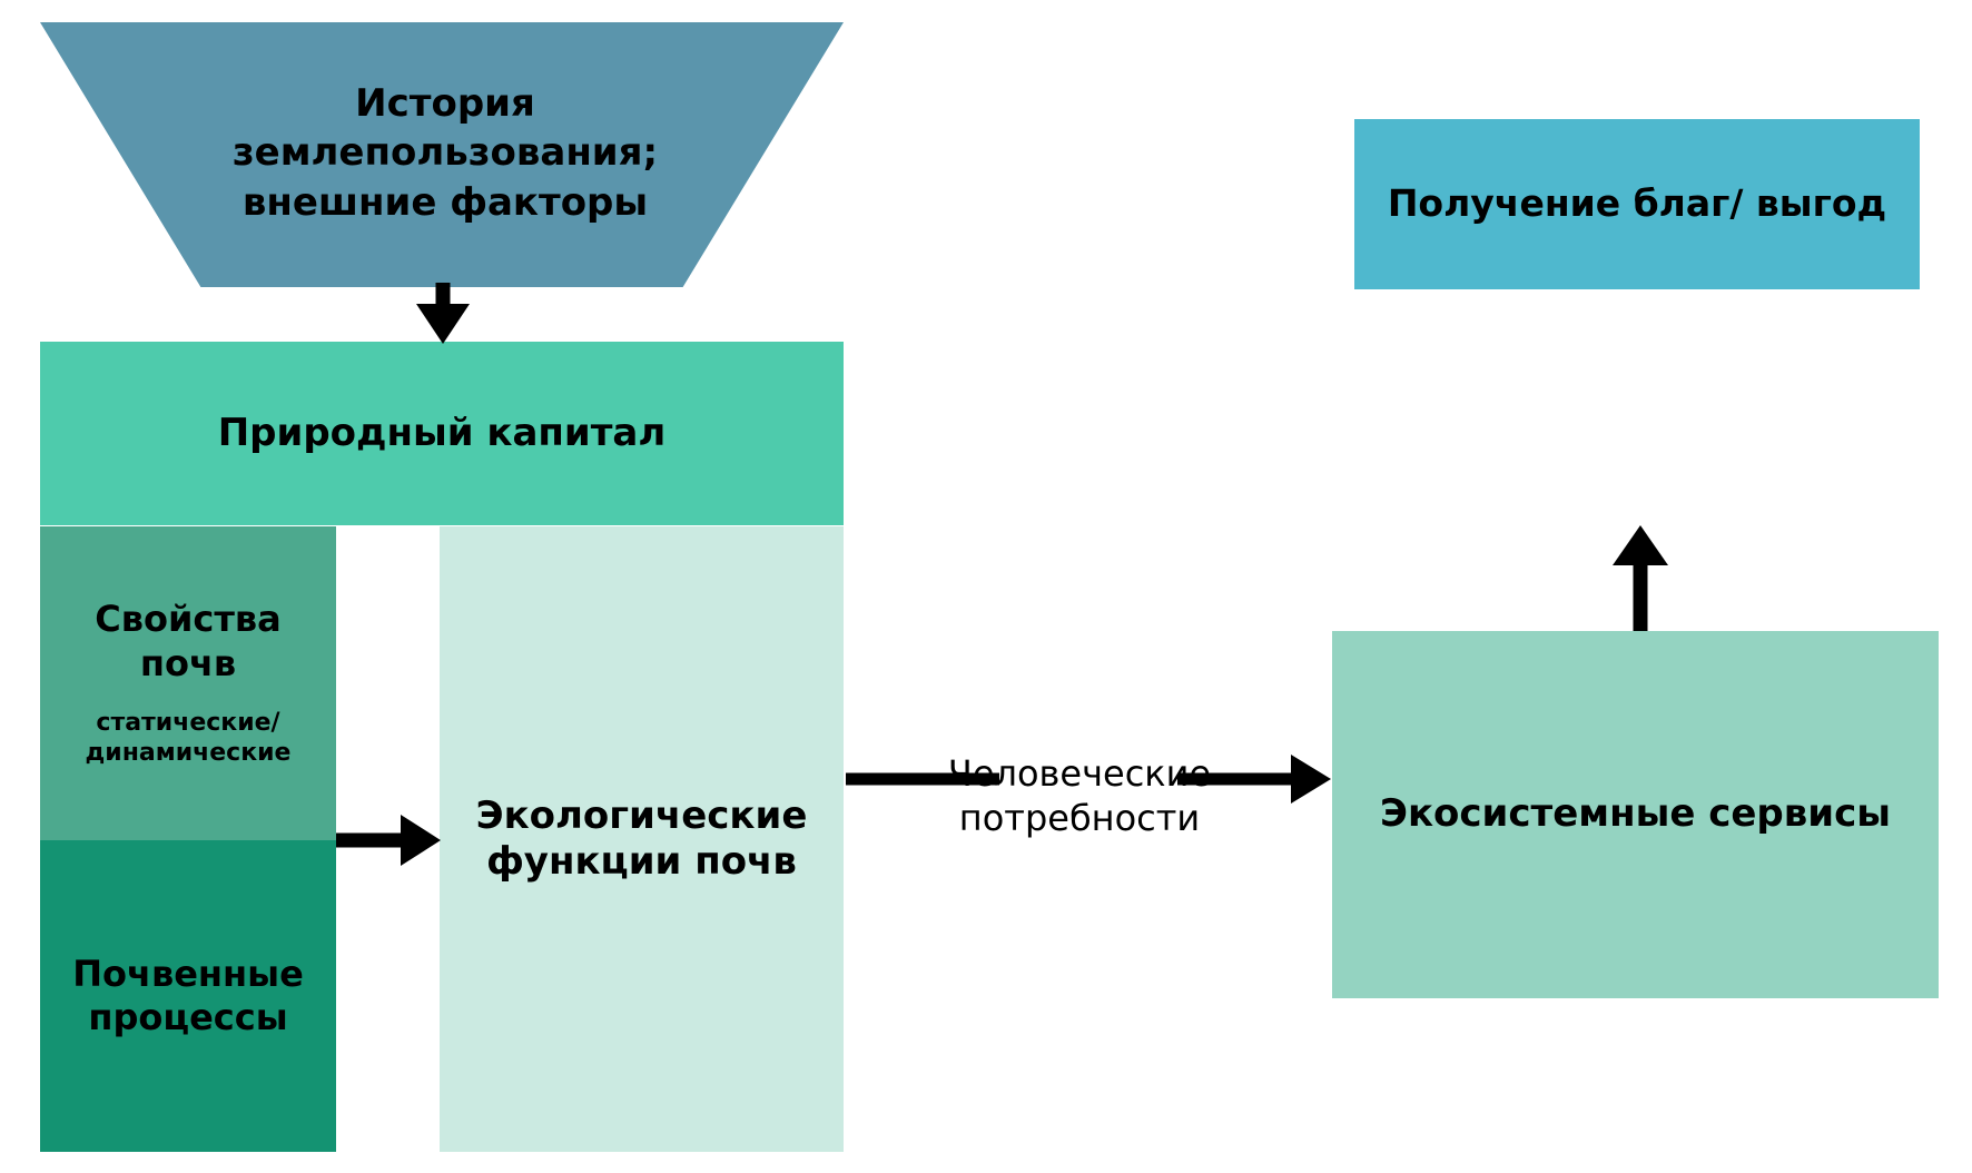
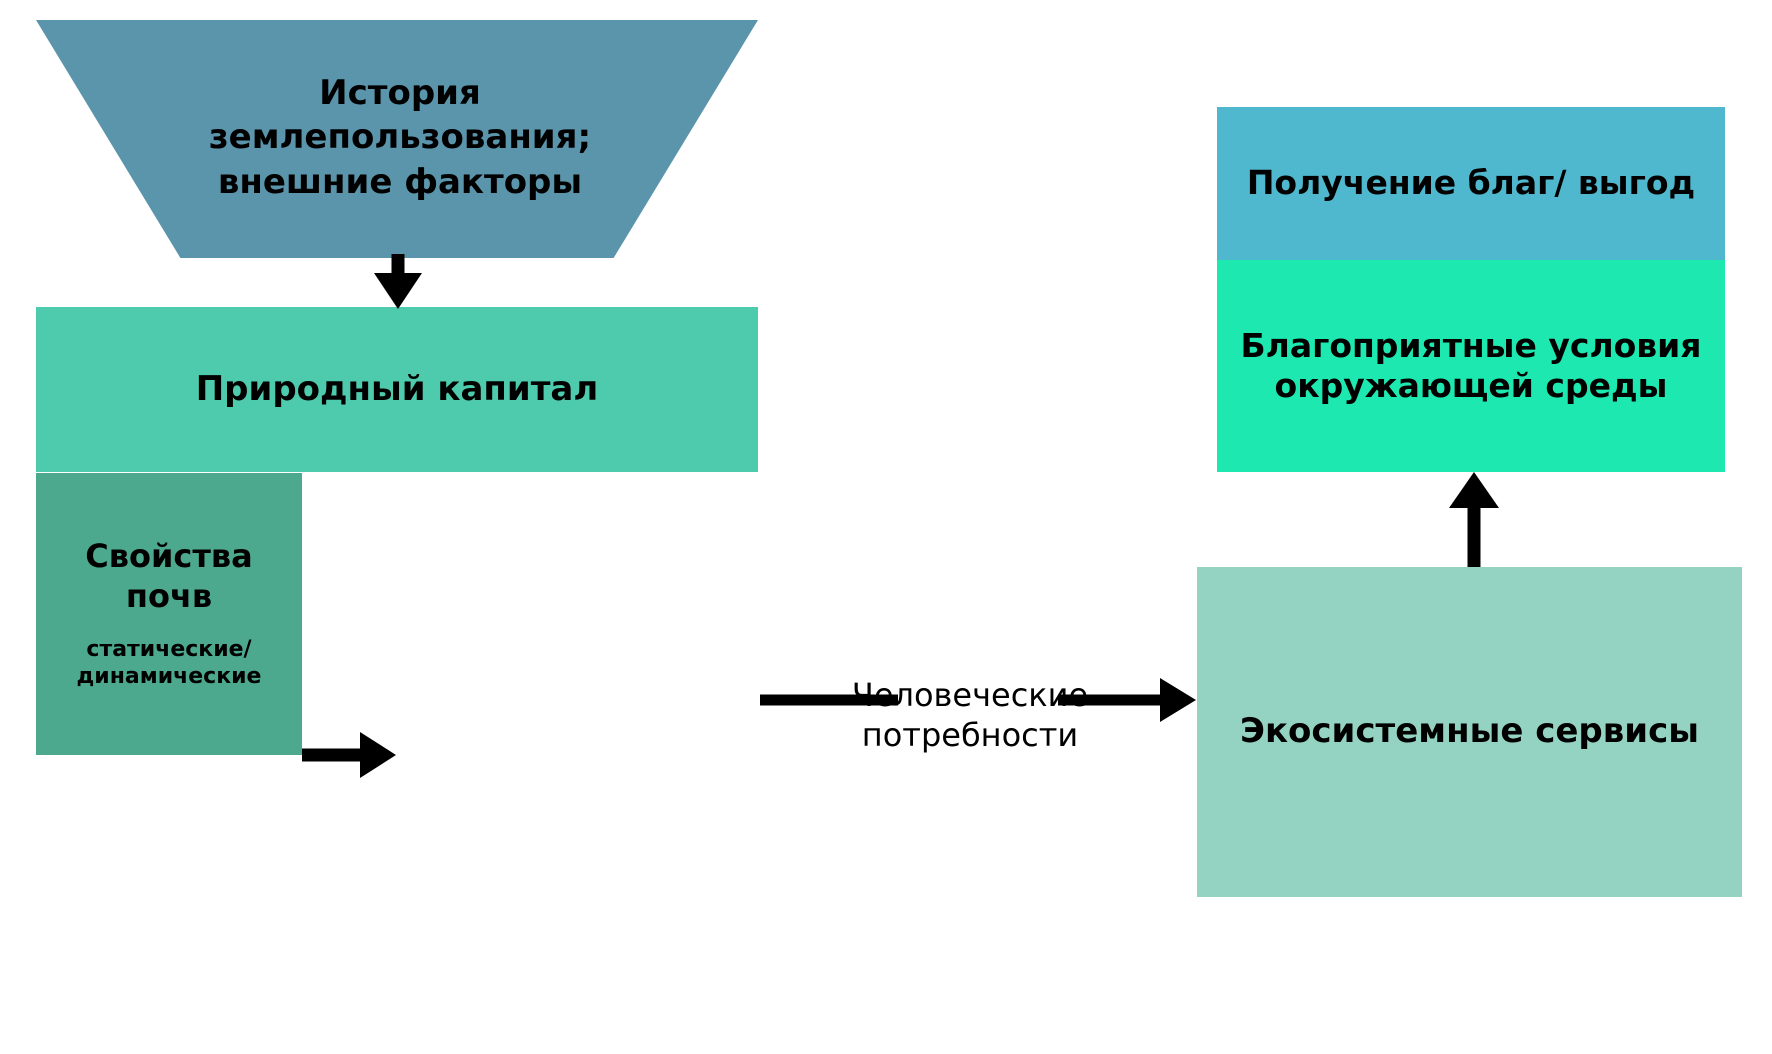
  История землепользования; внешние факторы
  Природный капитал
  Свойства почв
  статические/ динамические
- Почвенные процессы
- Экологические функции почв
  Получение благ/ выгод
+ Благоприятные условия окружающей среды
  Экосистемные сервисы
  ловеческ потребности
